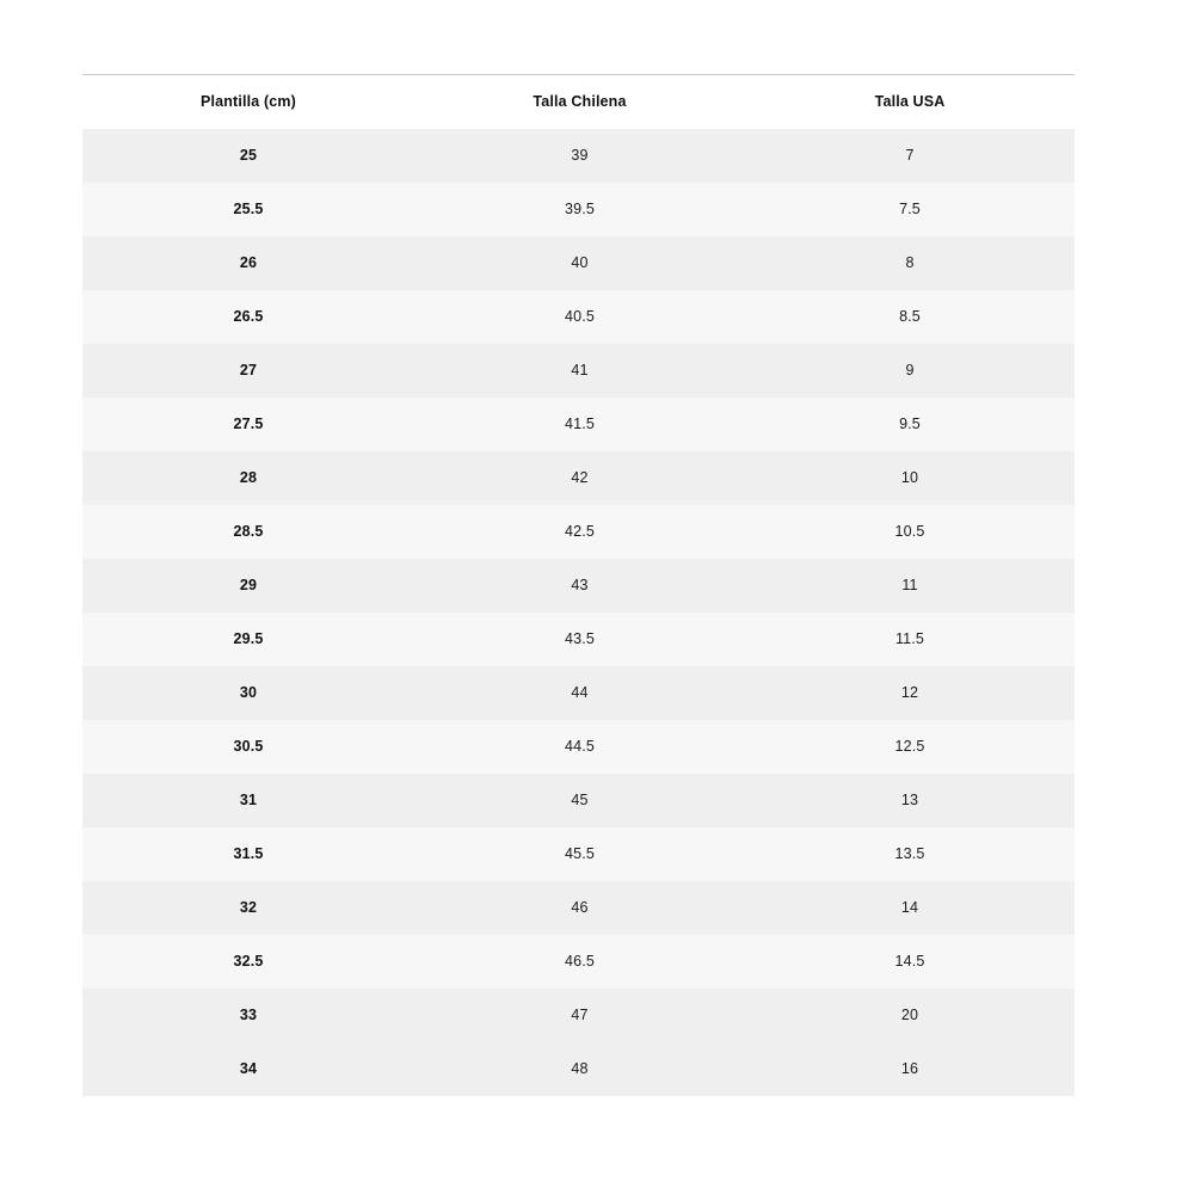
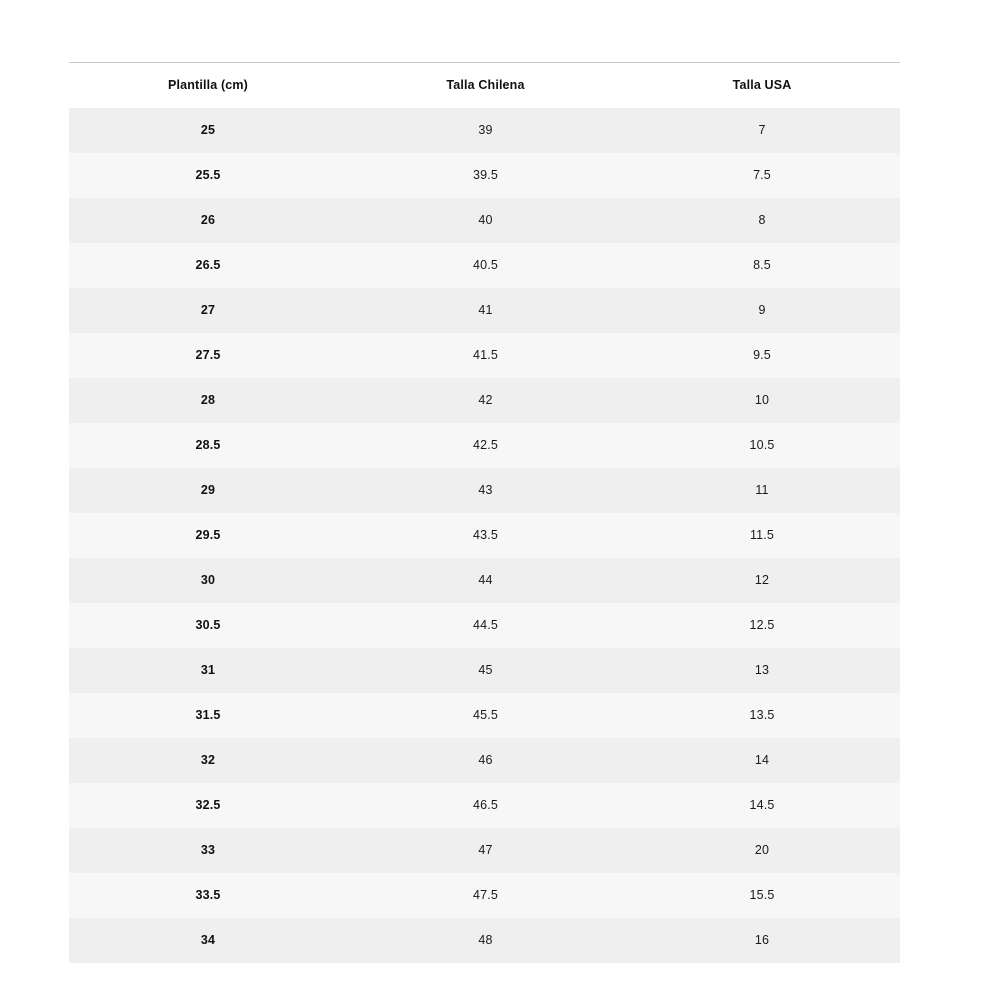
  Plantilla (cm)	Talla Chilena	Talla USA
  25	39	7
  25.5	39.5	7.5
  26	40	8
  26.5	40.5	8.5
  27	41	9
  27.5	41.5	9.5
  28	42	10
  28.5	42.5	10.5
  29	43	11
  29.5	43.5	11.5
  30	44	12
  30.5	44.5	12.5
  31	45	13
  31.5	45.5	13.5
  32	46	14
  32.5	46.5	14.5
  33	47	20
+ 33.5	47.5	15.5
  34	48	16
